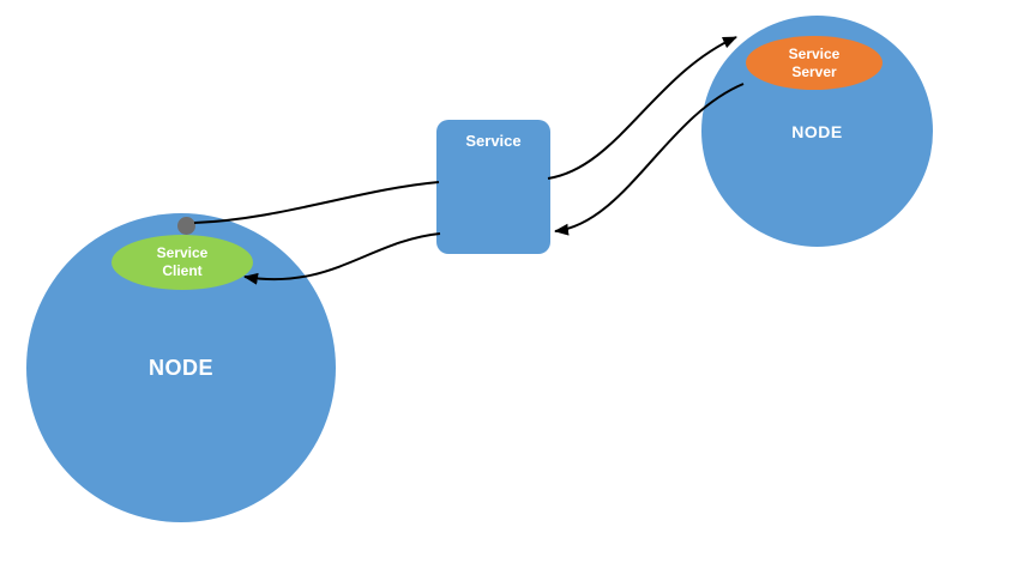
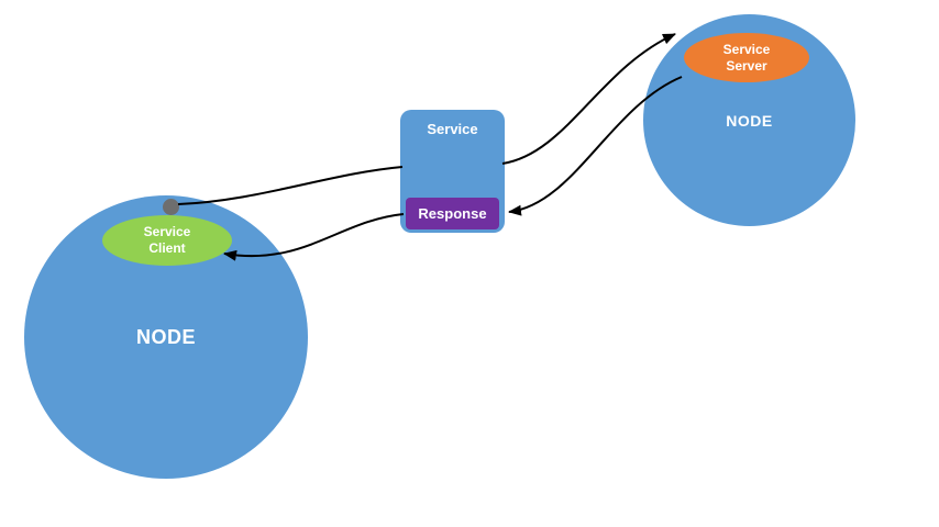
  NODE
  Service
  Client
  NODE
  Service
  Server
  Service
+ Response
